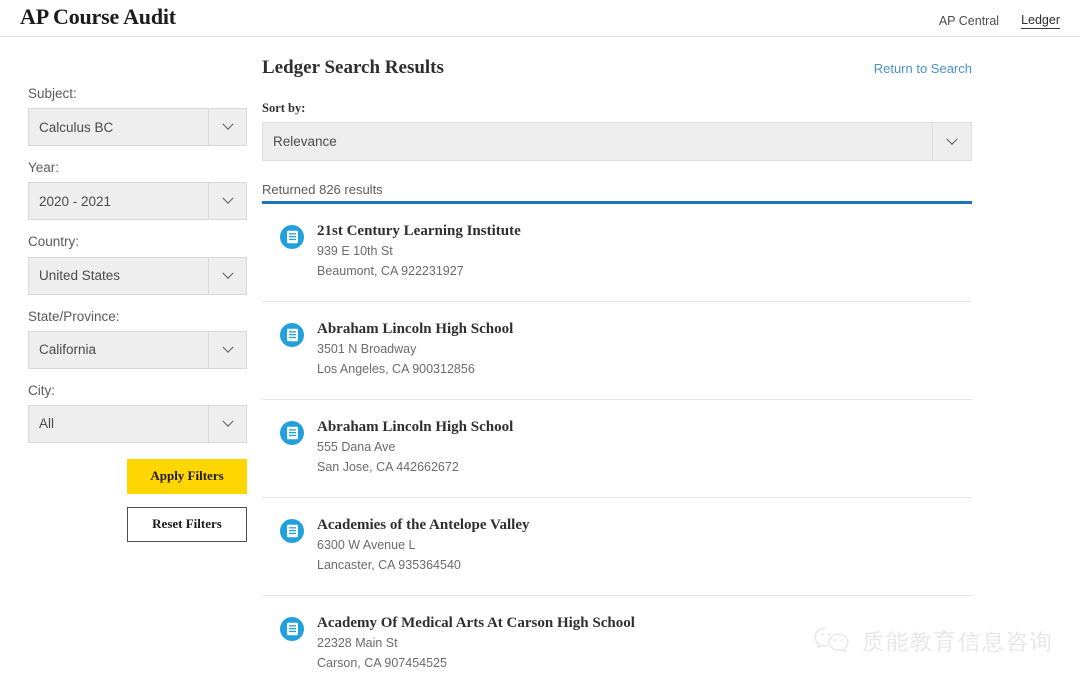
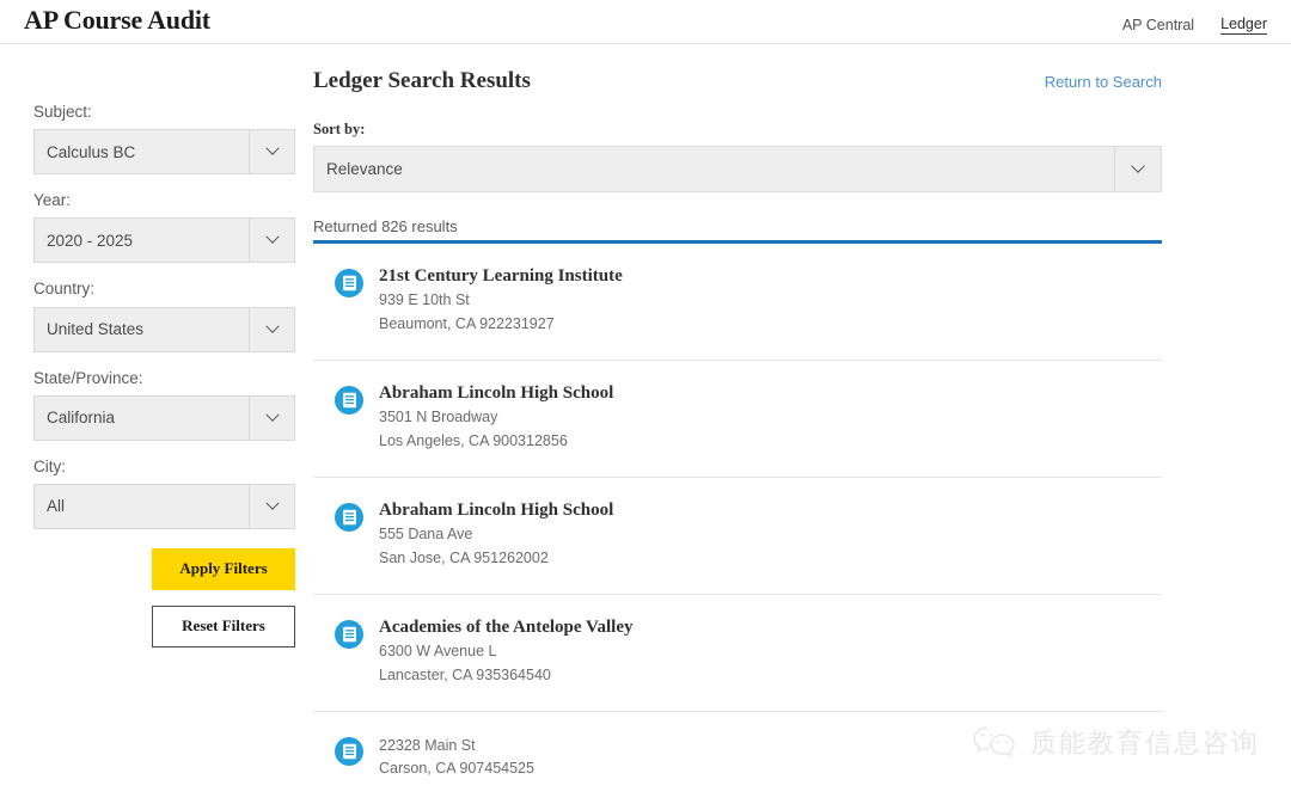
  AP Course Audit
  AP Central
  Ledger
  Subject:
  Calculus BC
  Year:
- 2020 - 2021
+ 2020 - 2025
  Country:
  United States
  State/Province:
  California
  City:
  All
  Apply Filters
  Reset Filters
  Ledger Search Results
  Return to Search
  Sort by:
  Relevance
  Returned 826 results
  21st Century Learning Institute
  939 E 10th St
  Beaumont, CA 922231927
  Abraham Lincoln High School
  3501 N Broadway
  Los Angeles, CA 900312856
  Abraham Lincoln High School
  555 Dana Ave
- San Jose, CA 442662672
+ San Jose, CA 951262002
  Academies of the Antelope Valley
  6300 W Avenue L
  Lancaster, CA 935364540
- Academy Of Medical Arts At Carson High School
  22328 Main St
  Carson, CA 907454525
  质能教育信息咨询
